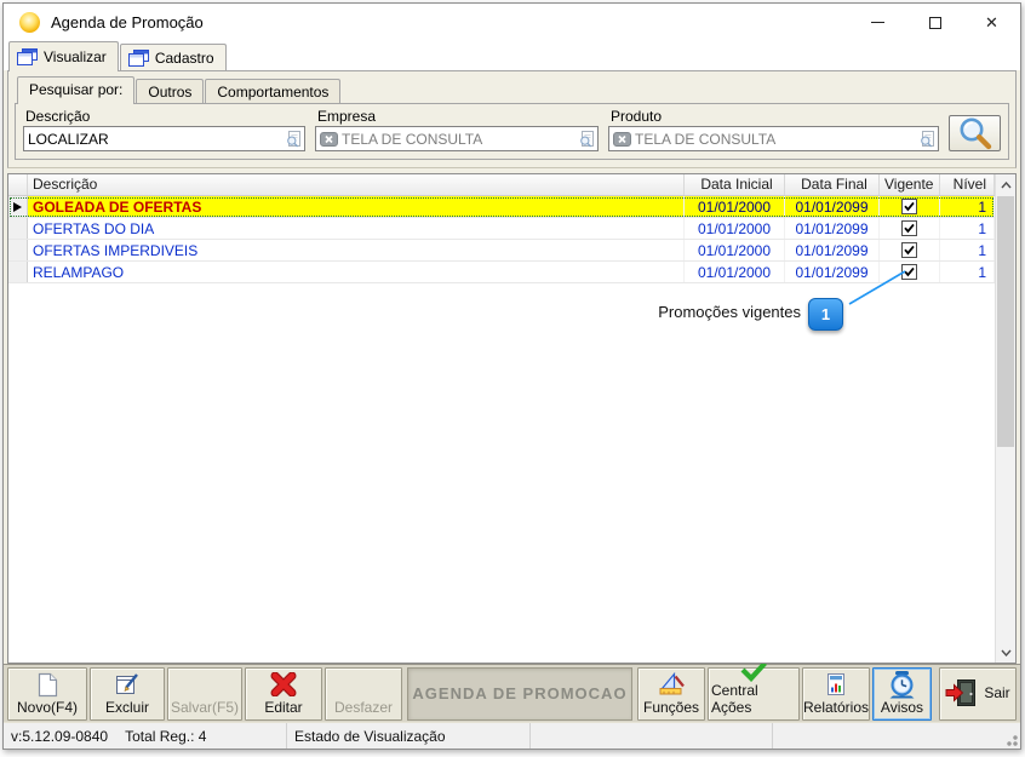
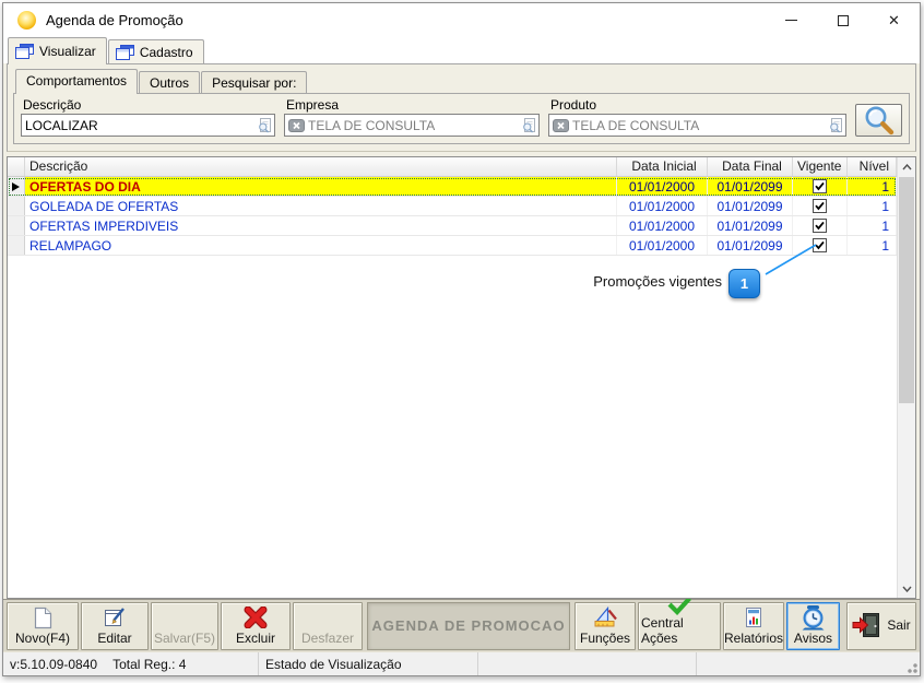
  Agenda de Promoção
  ✕
  Visualizar
  Cadastro
- Pesquisar por:
+ Comportamentos
  Outros
- Comportamentos
+ Pesquisar por:
  Descrição
  LOCALIZAR
  Empresa
  TELA DE CONSULTA
  Produto
  TELA DE CONSULTA
  Descrição
  Data Inicial
  Data Final
  Vigente
  Nível
- GOLEADA DE OFERTAS
+ OFERTAS DO DIA
  01/01/2000
  01/01/2099
  1
- OFERTAS DO DIA
+ GOLEADA DE OFERTAS
  01/01/2000
  01/01/2099
  1
  OFERTAS IMPERDIVEIS
  01/01/2000
  01/01/2099
  1
  RELAMPAGO
  01/01/2000
  01/01/2099
  1
  Promoções vigentes
  1
  Novo(F4)
- Excluir
+ Editar
  Salvar(F5)
- Editar
+ Excluir
  Desfazer
  AGENDA DE PROMOCAO
  Funções
  Central Ações
  Relatórios
  Avisos
  Sair
- v:5.12.09-0840
+ v:5.10.09-0840
  Total Reg.: 4
  Estado de Visualização
